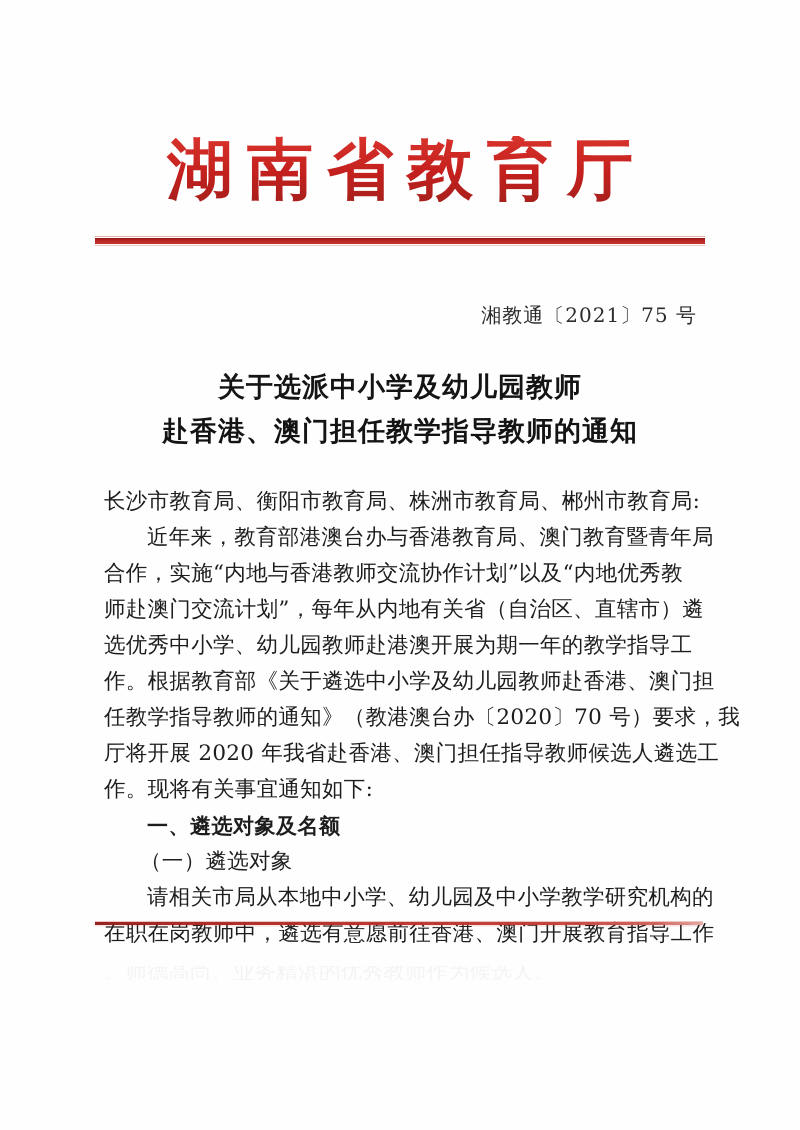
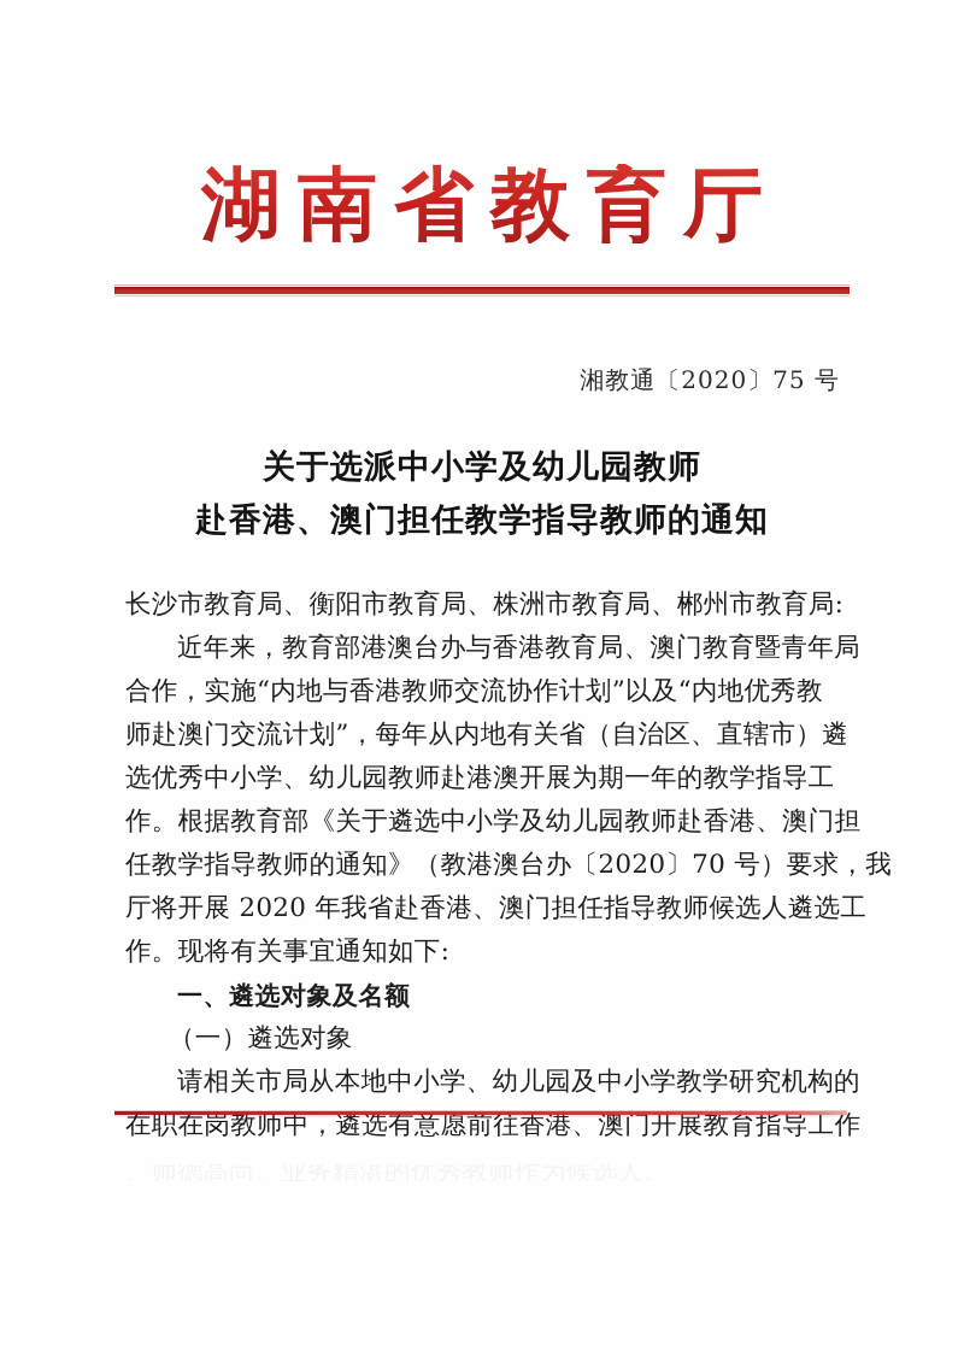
  湖南省教育厅
- 湘教通〔2021〕75 号
+ 湘教通〔2020〕75 号
  关于选派中小学及幼儿园教师
  赴香港、澳门担任教学指导教师的通知
  长沙市教育局、衡阳市教育局、株洲市教育局、郴州市教育局:
  近年来，教育部港澳台办与香港教育局、澳门教育暨青年局
  合作，实施“内地与香港教师交流协作计划”以及“内地优秀教
  师赴澳门交流计划”，每年从内地有关省（自治区、直辖市）遴
  选优秀中小学、幼儿园教师赴港澳开展为期一年的教学指导工
  作。根据教育部《关于遴选中小学及幼儿园教师赴香港、澳门担
  任教学指导教师的通知》（教港澳台办〔2020〕70 号）要求，我
  厅将开展 2020 年我省赴香港、澳门担任指导教师候选人遴选工
  作。现将有关事宜通知如下:
  一、遴选对象及名额
  （一）遴选对象
  请相关市局从本地中小学、幼儿园及中小学教学研究机构的
  在职在岗教师中，遴选有意愿前往香港、澳门开展教育指导工作
